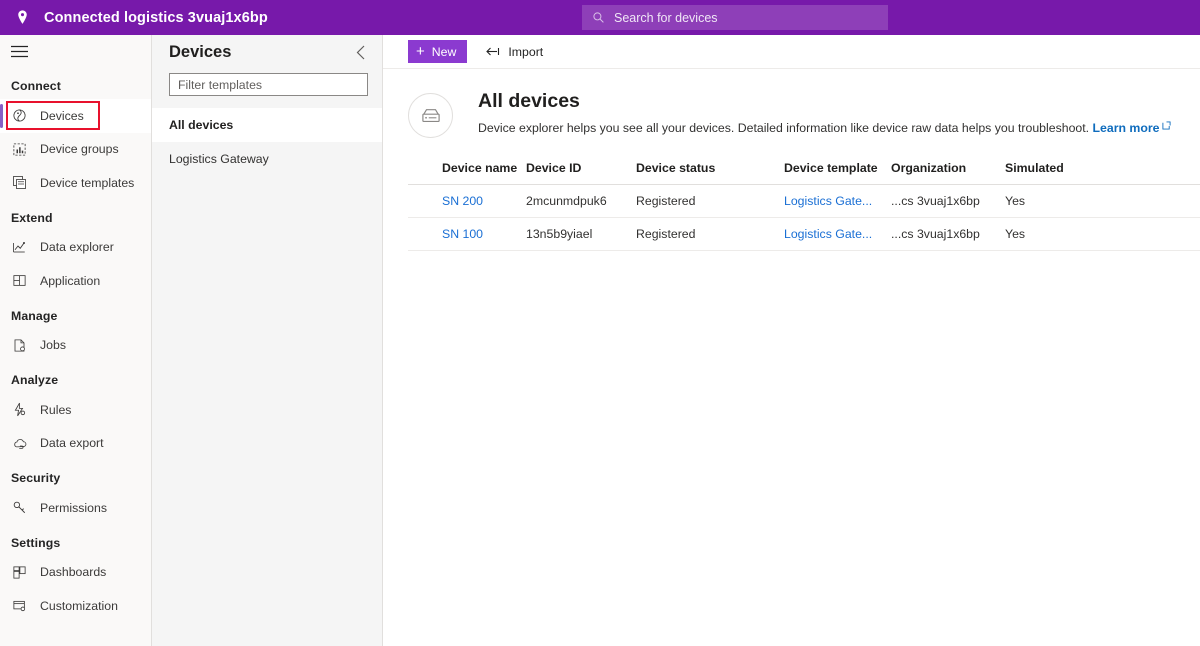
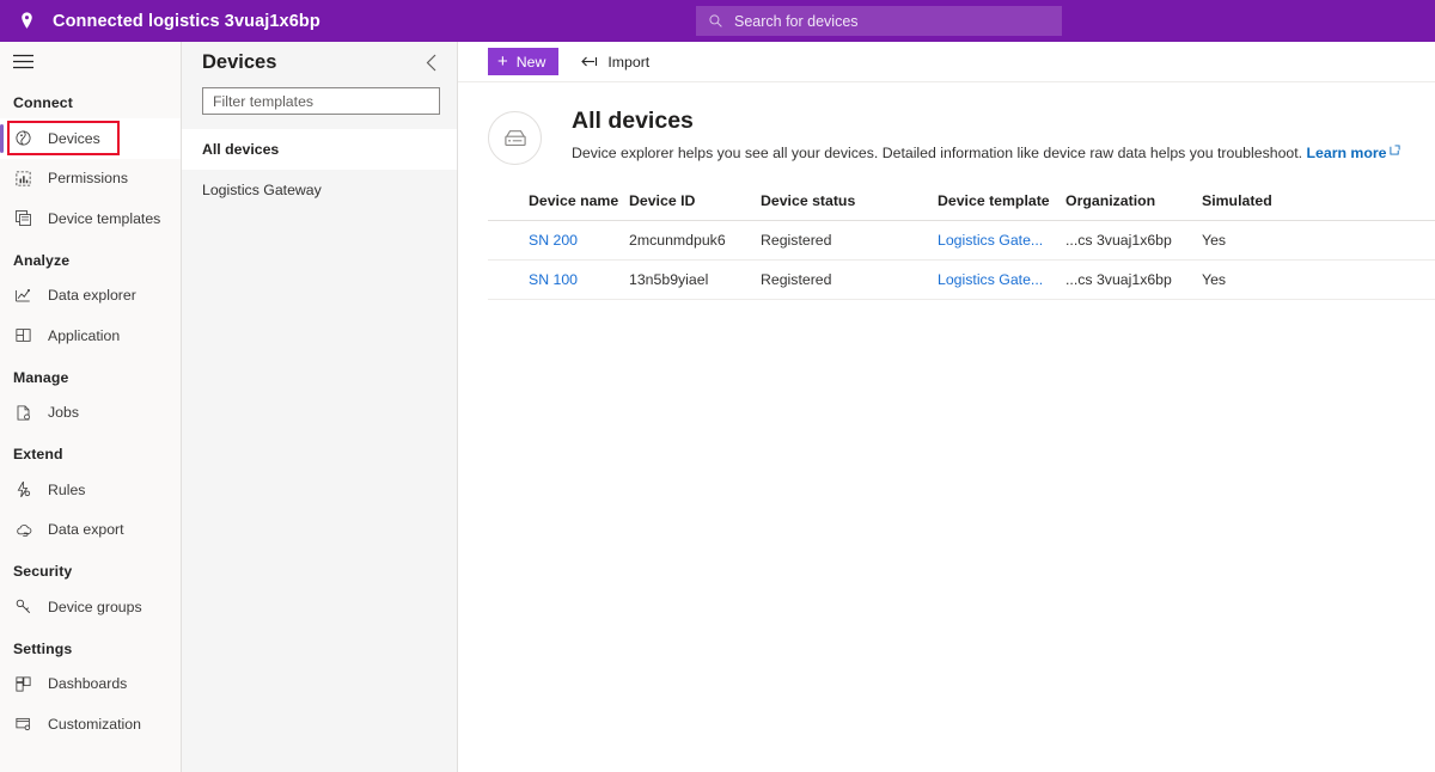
  Connected logistics 3vuaj1x6bp
  Search for devices
  Connect
  Devices
- Device groups
+ Permissions
  Device templates
- Extend
+ Analyze
  Data explorer
  Application
  Manage
  Jobs
- Analyze
+ Extend
  Rules
  Data export
  Security
- Permissions
+ Device groups
  Settings
  Dashboards
  Customization
  Devices
  Filter templates
  All devices
  Logistics Gateway
  +
  New
  Import
  All devices
  Device explorer helps you see all your devices. Detailed information like device raw data helps you troubleshoot. Learn more
  Device name
  Device ID
  Device status
  Device template
  Organization
  Simulated
  SN 200
  2mcunmdpuk6
  Registered
  Logistics Gate...
  ...cs 3vuaj1x6bp
  Yes
  SN 100
  13n5b9yiael
  Registered
  Logistics Gate...
  ...cs 3vuaj1x6bp
  Yes
